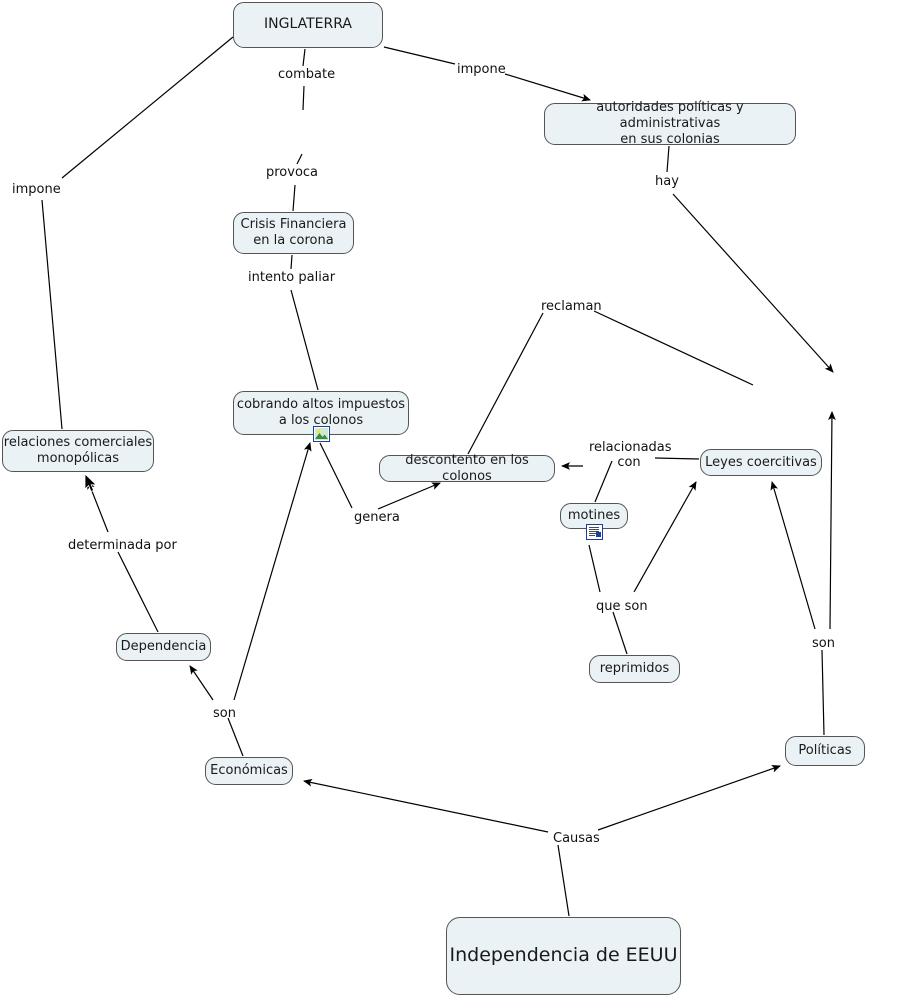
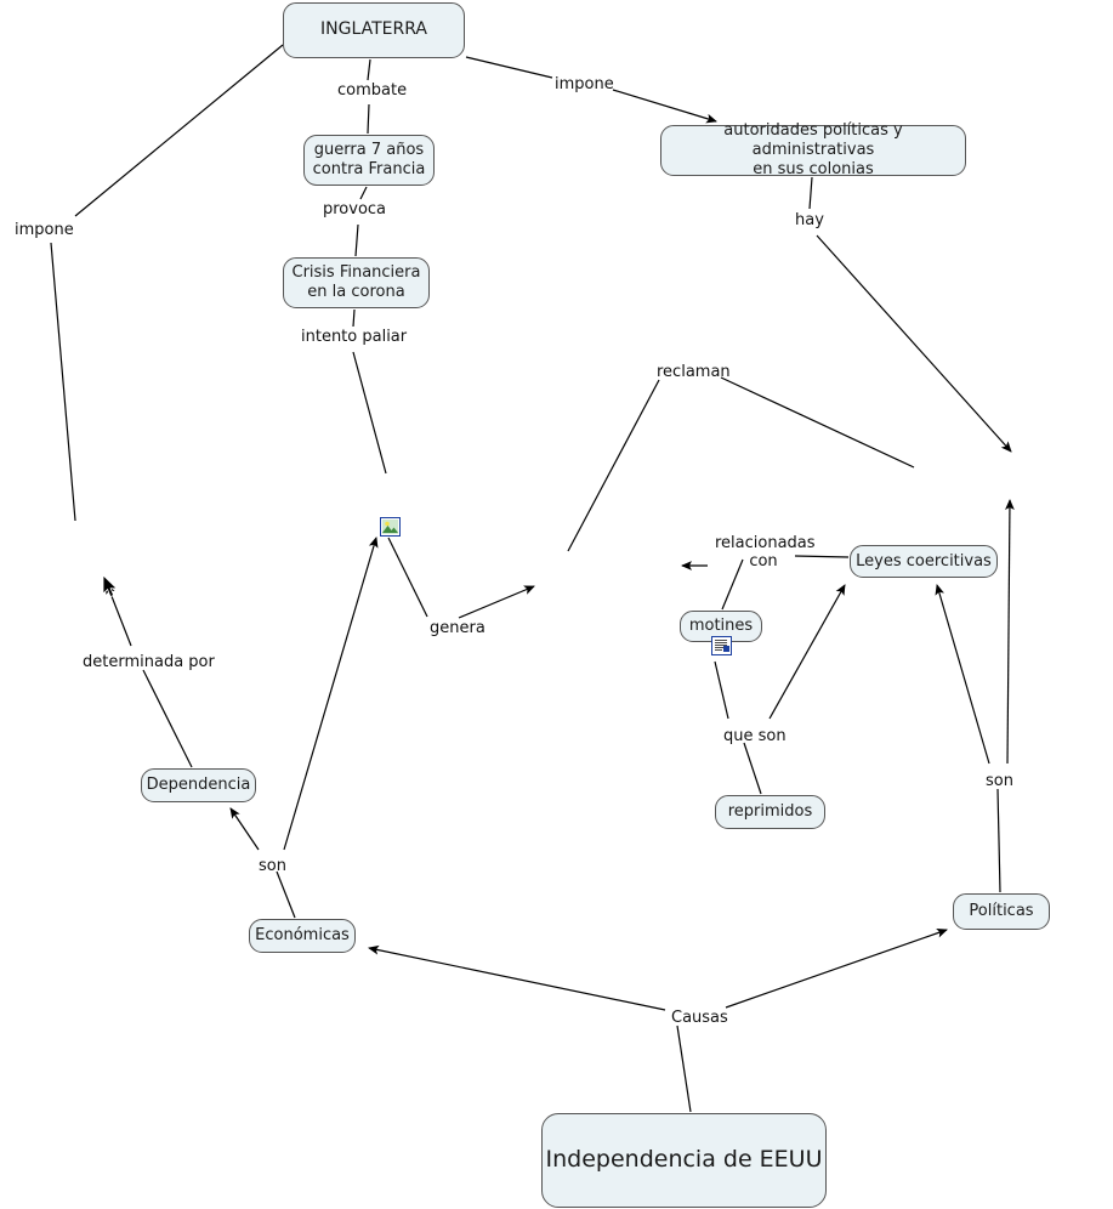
  INGLATERRA
+ guerra 7 años
+ contra Francia
  autoridades políticas y administrativas
  en sus colonias
  Crisis Financiera
  en la corona
- relaciones comerciales
- monopólicas
- cobrando altos impuestos
- a los colonos
- descontento en los colonos
  Leyes coercitivas
  motines
  reprimidos
  Dependencia
  Políticas
  Económicas
  Independencia de EEUU
  combate
  impone
  impone
  provoca
  hay
  intento paliar
  reclaman
  relacionadas
  con
  genera
  determinada por
  que son
  son
  son
  Causas
